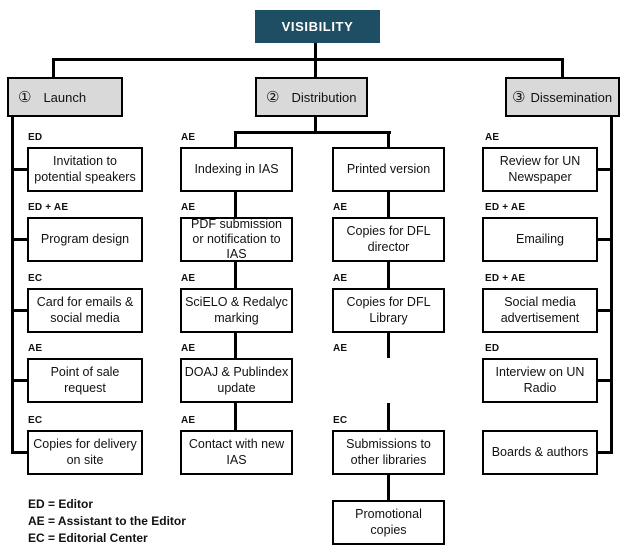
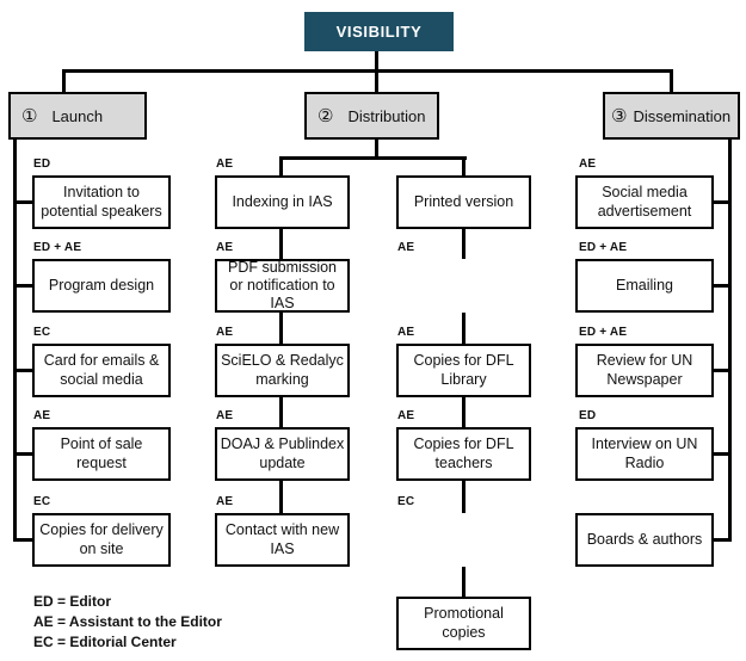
  VISIBILITY
  ①
  Launch
  ②
  Distribution
  ③
  Dissemination
  ED
  Invitation to potential speakers
  ED + AE
  Program design
  EC
  Card for emails & social media
  AE
  Point of sale request
  EC
  Copies for delivery on site
  AE
  Indexing in IAS
  AE
  PDF submission or notification to IAS
  AE
  SciELO & Redalyc marking
  AE
  DOAJ & Publindex update
  AE
  Contact with new IAS
  Printed version
  AE
- Copies for DFL director
  AE
  Copies for DFL Library
  AE
+ Copies for DFL teachers
  EC
- Submissions to other libraries
  Promotional copies
  AE
- Review for UN Newspaper
+ Social media advertisement
  ED + AE
  Emailing
  ED + AE
- Social media advertisement
+ Review for UN Newspaper
  ED
  Interview on UN Radio
  Boards & authors
  ED = Editor
  AE = Assistant to the Editor
  EC = Editorial Center
